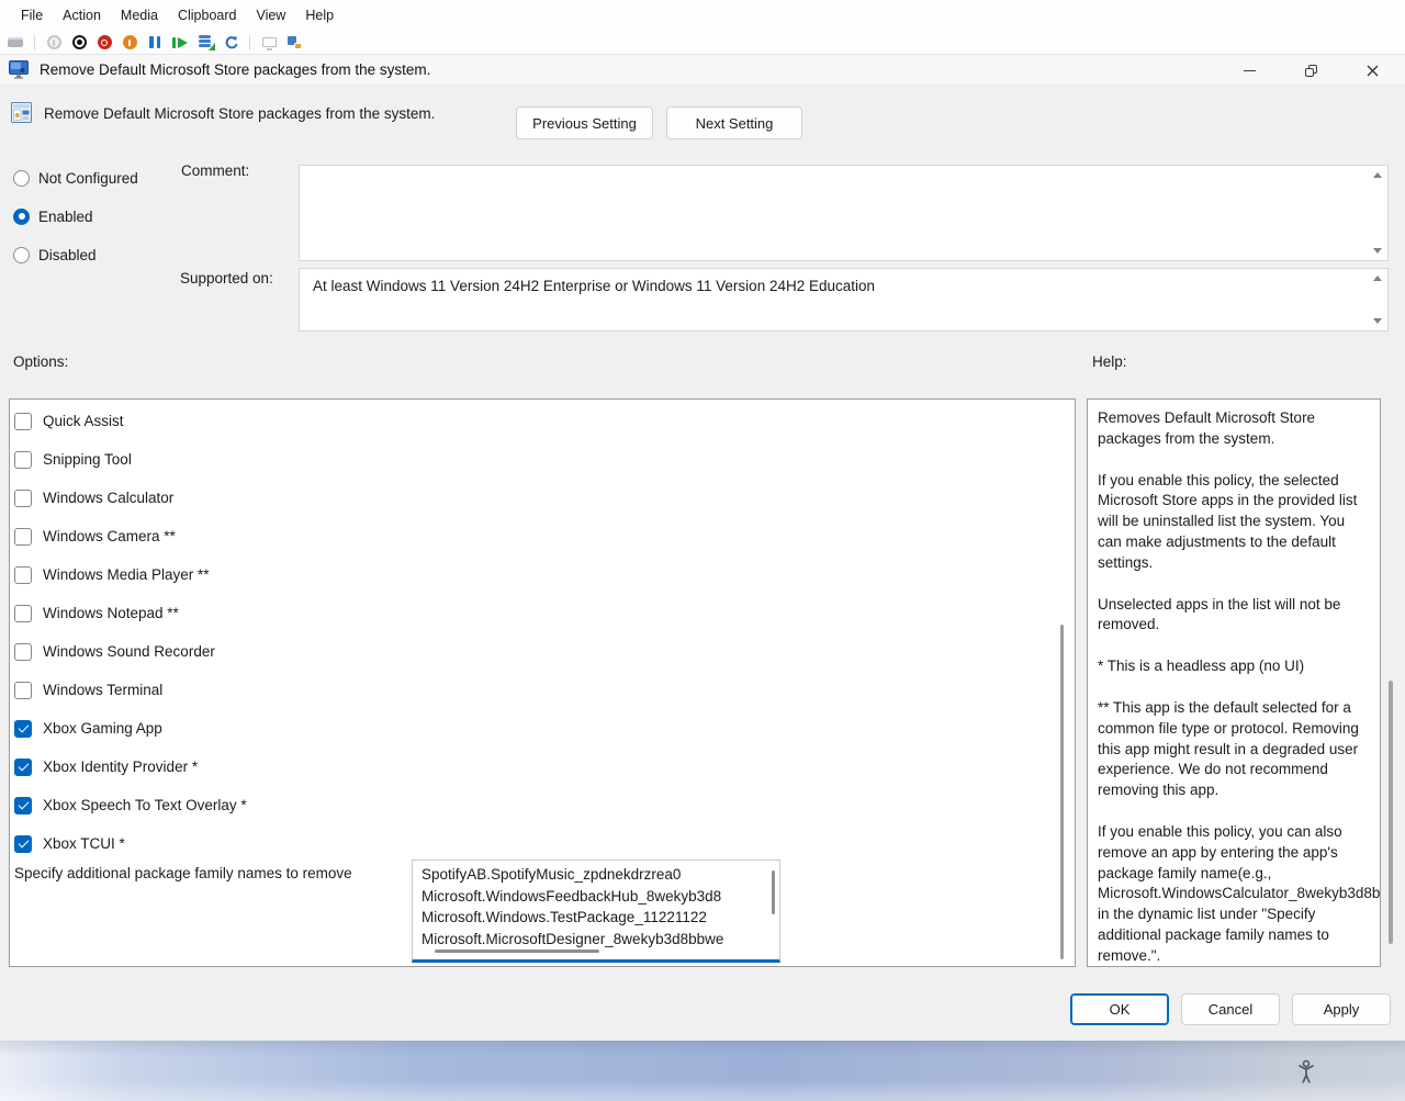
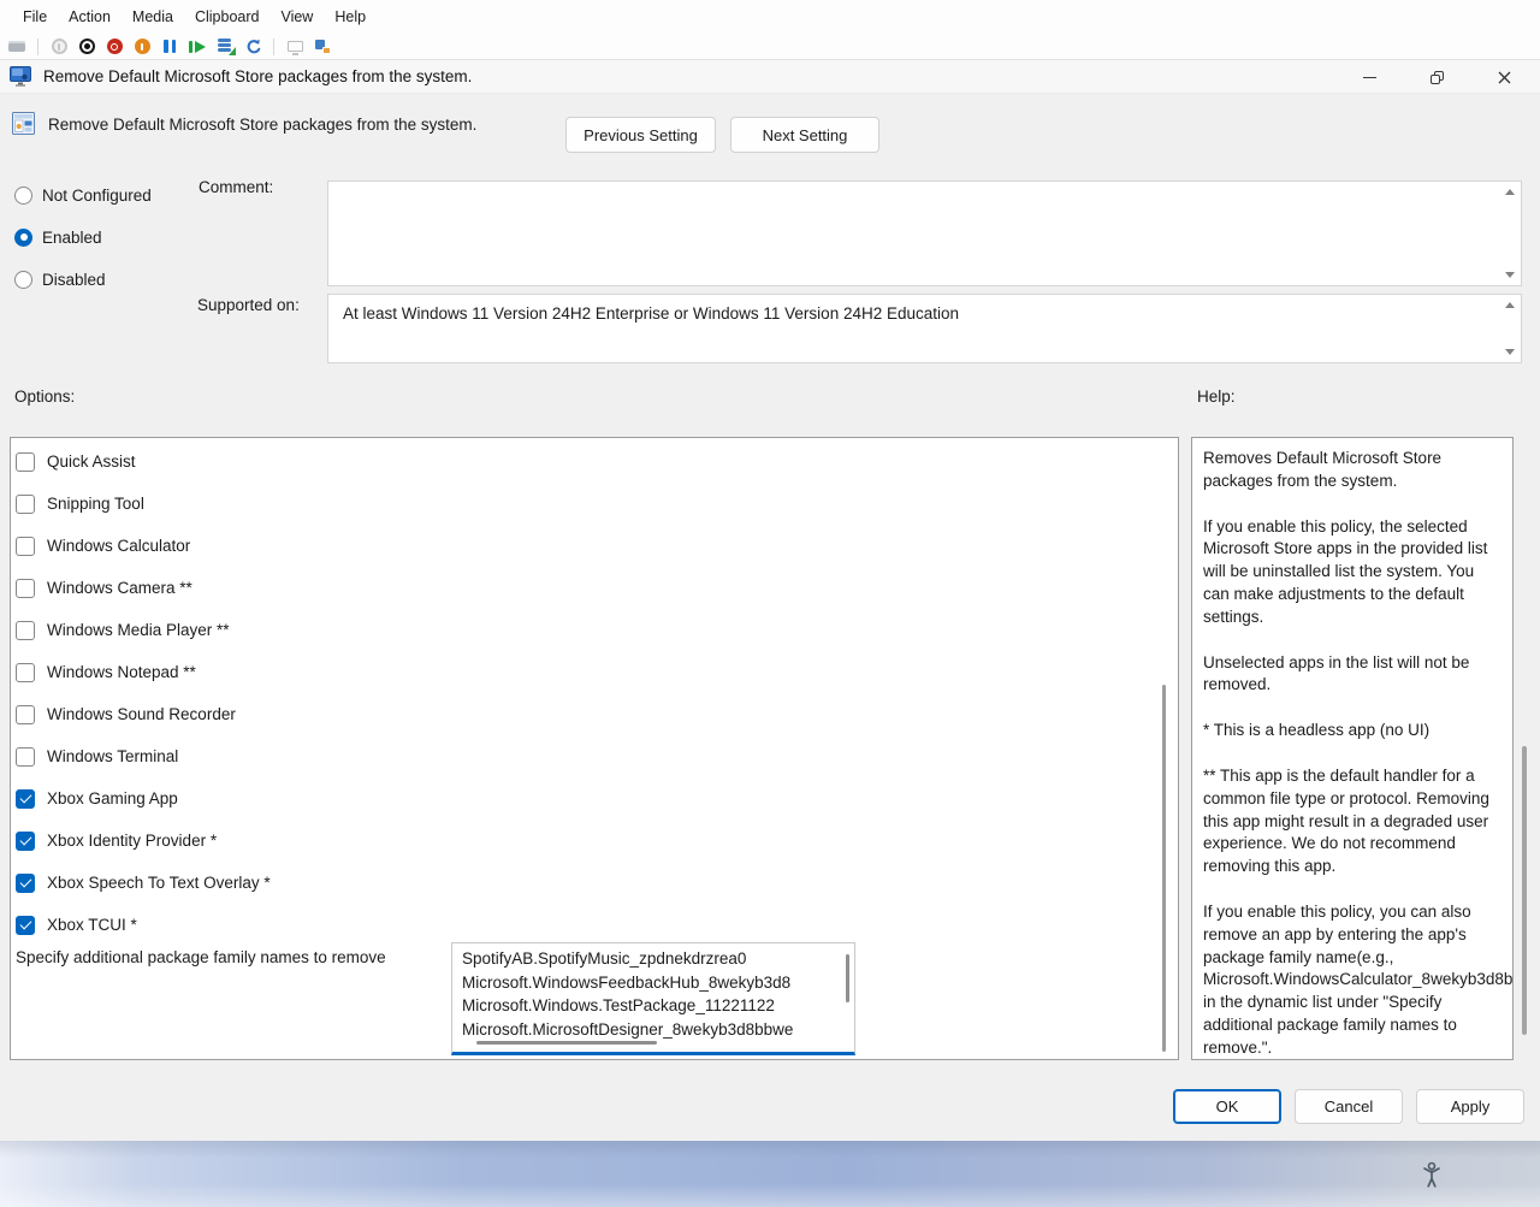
  File
  Action
  Media
  Clipboard
  View
  Help
  Remove Default Microsoft Store packages from the system.
  Remove Default Microsoft Store packages from the system.
  Previous Setting
  Next Setting
  Not Configured
  Enabled
  Disabled
  Comment:
  Supported on:
  At least Windows 11 Version 24H2 Enterprise or Windows 11 Version 24H2 Education
  Options:
  Help:
  Quick Assist
  Snipping Tool
  Windows Calculator
  Windows Camera **
  Windows Media Player **
  Windows Notepad **
  Windows Sound Recorder
  Windows Terminal
  Xbox Gaming App
  Xbox Identity Provider *
  Xbox Speech To Text Overlay *
  Xbox TCUI *
  Specify additional package family names to remove
  SpotifyAB.SpotifyMusic_zpdnekdrzrea0
  Microsoft.WindowsFeedbackHub_8wekyb3d8
  Microsoft.Windows.TestPackage_11221122
  Microsoft.MicrosoftDesigner_8wekyb3d8bbwe
  Removes Default Microsoft Store packages from the system.
  If you enable this policy, the selected Microsoft Store apps in the provided list will be uninstalled list the system. You can make adjustments to the default settings.
  Unselected apps in the list will not be removed.
  * This is a headless app (no UI)
- ** This app is the default selected for a common file type or protocol. Removing this app might result in a degraded user experience. We do not recommend removing this app.
+ ** This app is the default handler for a common file type or protocol. Removing this app might result in a degraded user experience. We do not recommend removing this app.
  If you enable this policy, you can also remove an app by entering the app's package family name(e.g., Microsoft.WindowsCalculator_8wekyb3d8b in the dynamic list under "Specify additional package family names to remove.".
  OK
  Cancel
  Apply
